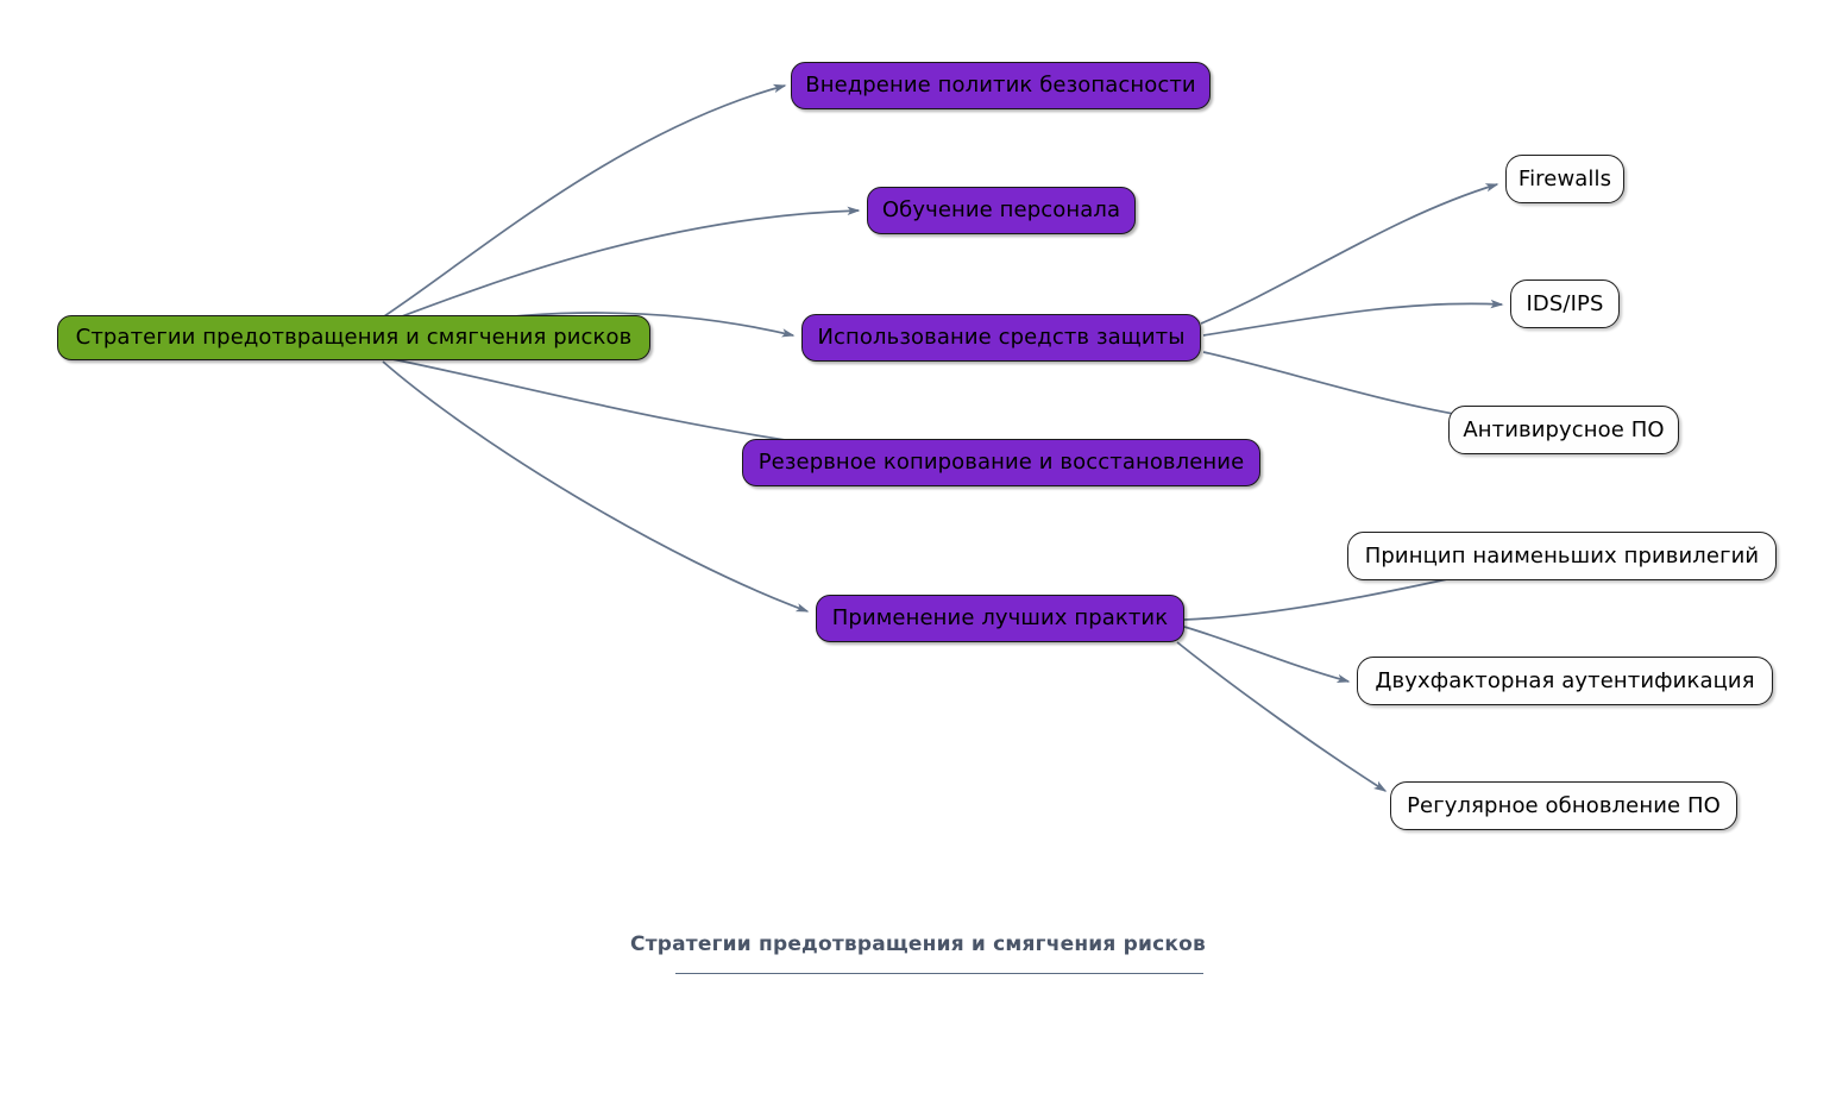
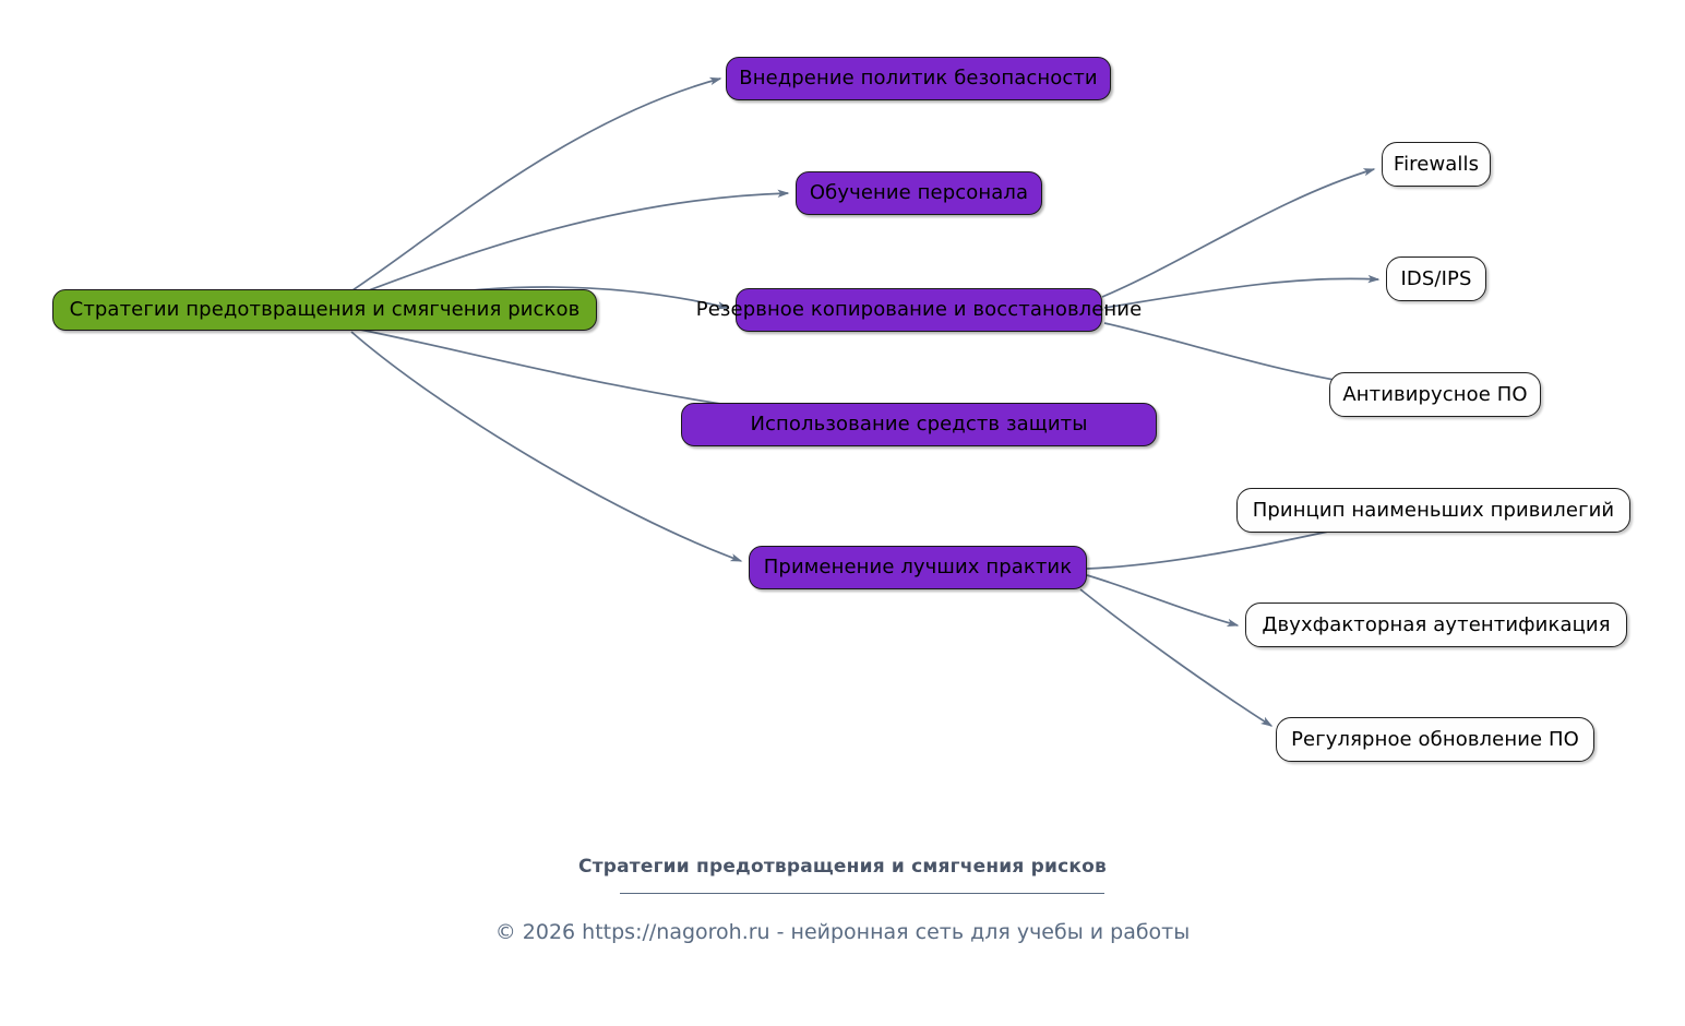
  Стратегии предотвращения и смягчения рисков
  Внедрение политик безопасности
  Обучение персонала
- Использование средств защиты
+ Резервное копирование и восстановление
  Firewalls
  IDS/IPS
  Антивирусное ПО
- Резервное копирование и восстановление
+ Использование средств защиты
  Применение лучших практик
  Принцип наименьших привилегий
  Двухфакторная аутентификация
  Регулярное обновление ПО
  Стратегии предотвращения и смягчения рисков
+ © 2026 https://nagoroh.ru - нейронная сеть для учебы и работы
